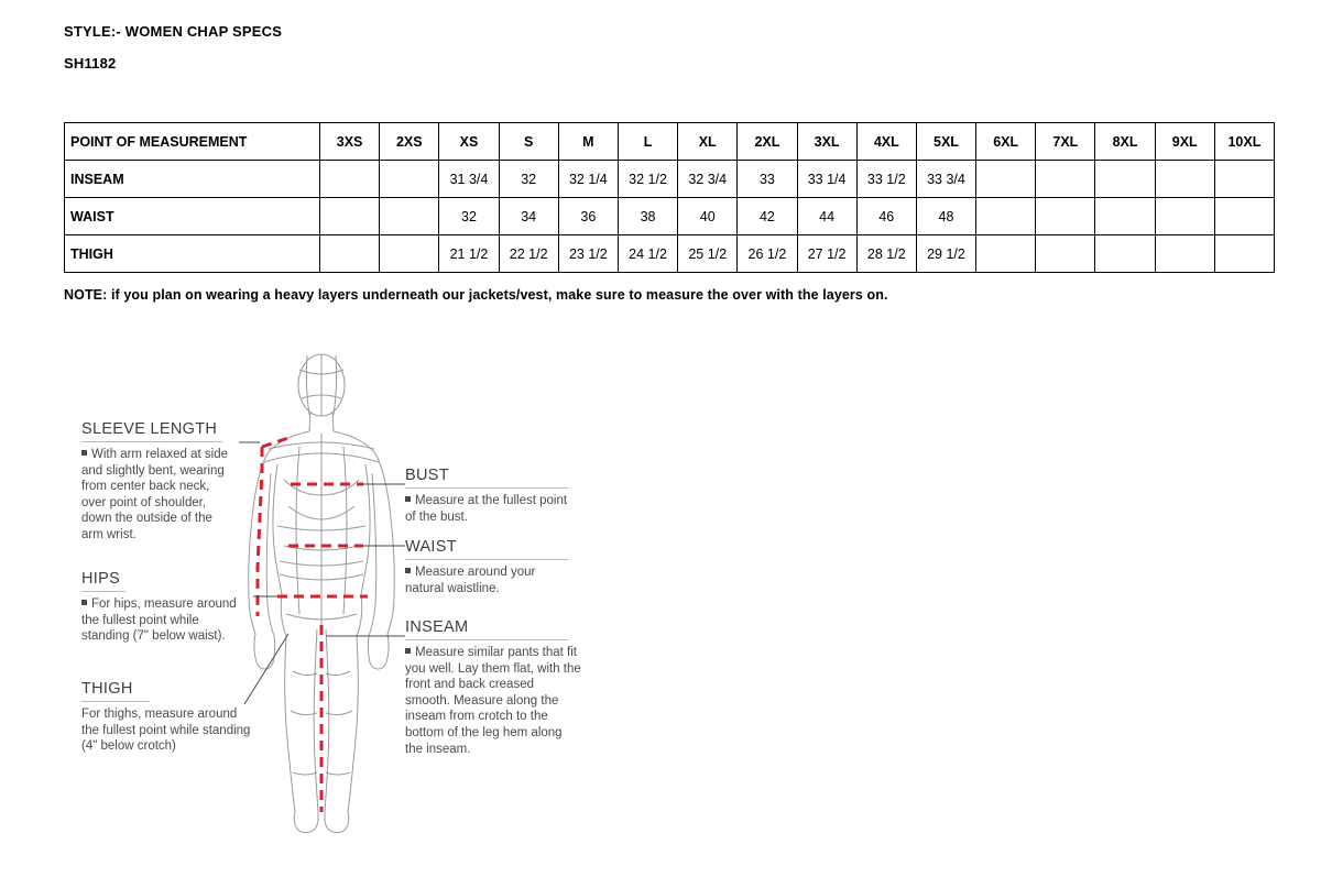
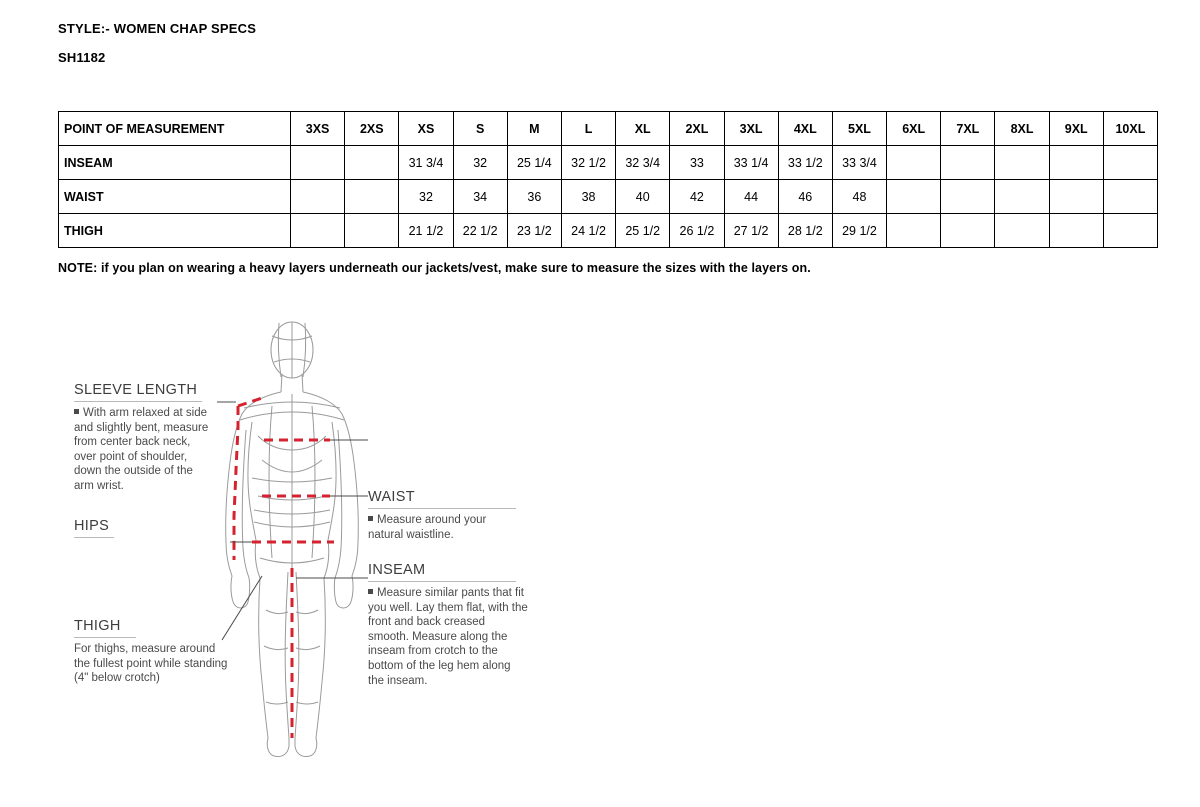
  STYLE:- WOMEN CHAP SPECS
  SH1182
  POINT OF MEASUREMENT	3XS	2XS	XS	S	M	L	XL	2XL	3XL	4XL	5XL	6XL	7XL	8XL	9XL	10XL
- INSEAM			31 3/4	32	32 1/4	32 1/2	32 3/4	33	33 1/4	33 1/2	33 3/4
+ INSEAM			31 3/4	32	25 1/4	32 1/2	32 3/4	33	33 1/4	33 1/2	33 3/4
  WAIST			32	34	36	38	40	42	44	46	48
  THIGH			21 1/2	22 1/2	23 1/2	24 1/2	25 1/2	26 1/2	27 1/2	28 1/2	29 1/2
- NOTE: if you plan on wearing a heavy layers underneath our jackets/vest, make sure to measure the over with the layers on.
+ NOTE: if you plan on wearing a heavy layers underneath our jackets/vest, make sure to measure the sizes with the layers on.
  SLEEVE LENGTH
- With arm relaxed at side and slightly bent, wearing from center back neck, over point of shoulder, down the outside of the arm wrist.
+ With arm relaxed at side and slightly bent, measure from center back neck, over point of shoulder, down the outside of the arm wrist.
  HIPS
- For hips, measure around the fullest point while standing (7" below waist).
  THIGH
  For thighs, measure around the fullest point while standing (4" below crotch)
- BUST
- Measure at the fullest point of the bust.
  WAIST
  Measure around your natural waistline.
  INSEAM
  Measure similar pants that fit you well. Lay them flat, with the front and back creased smooth. Measure along the inseam from crotch to the bottom of the leg hem along the inseam.
